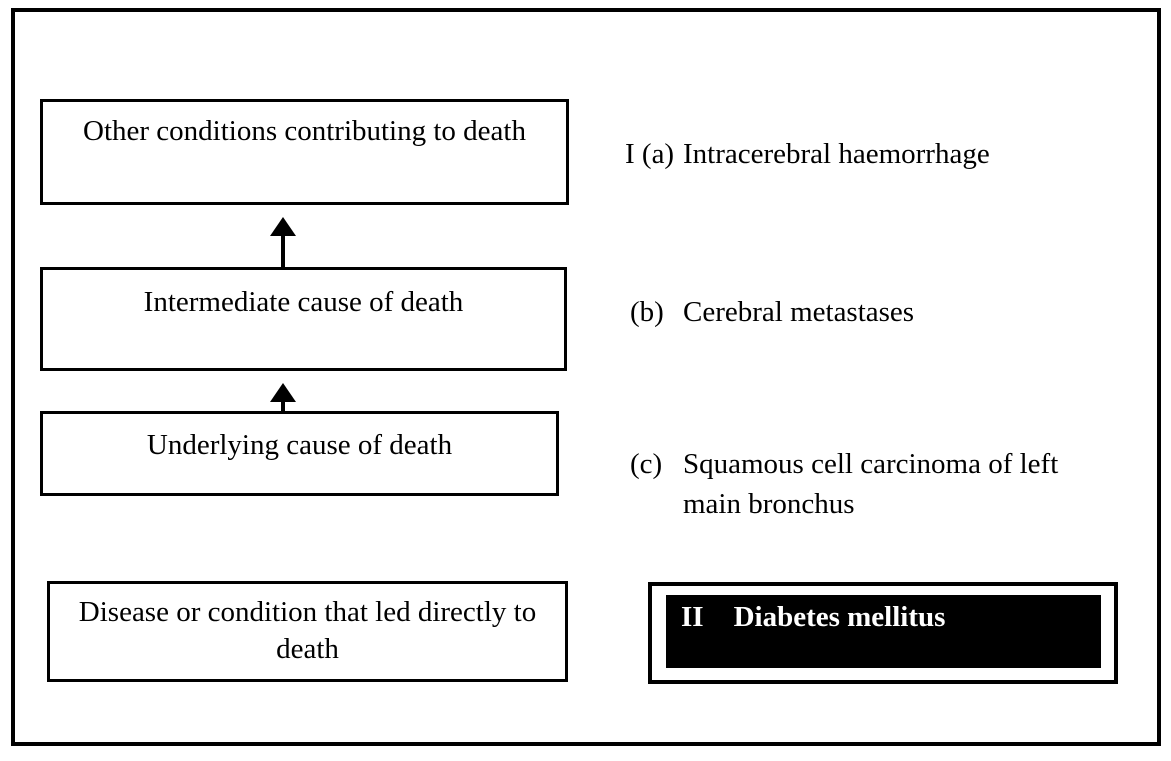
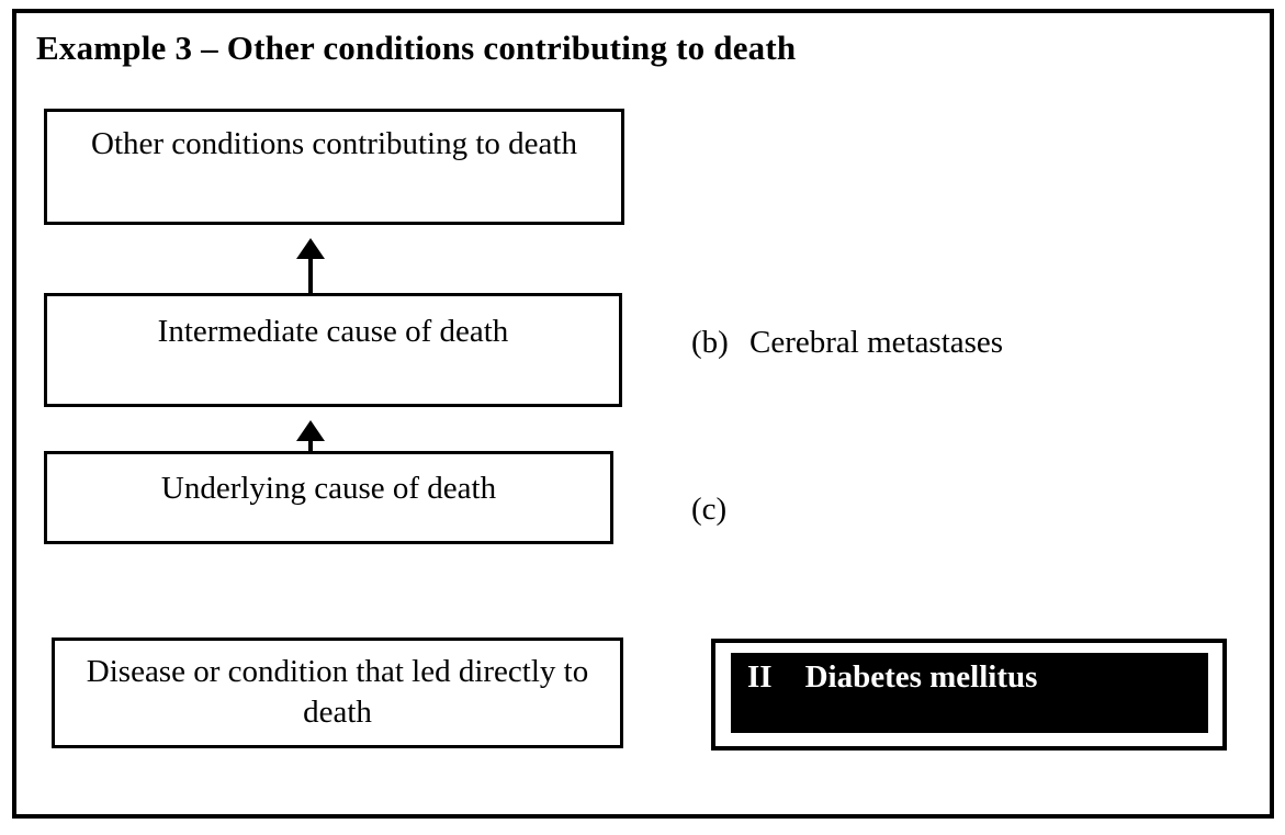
+ Example 3 – Other conditions contributing to death
  Other conditions contributing to death
  Intermediate cause of death
  Underlying cause of death
  Disease or condition that led directly to death
- I (a)
- Intracerebral haemorrhage
  (b)
  Cerebral metastases
  (c)
- Squamous cell carcinoma of left main bronchus
  II Diabetes mellitus
